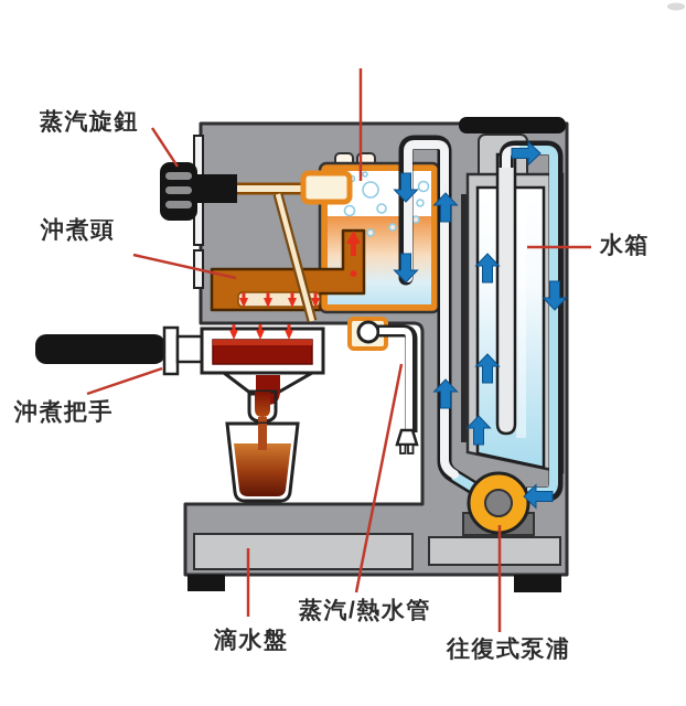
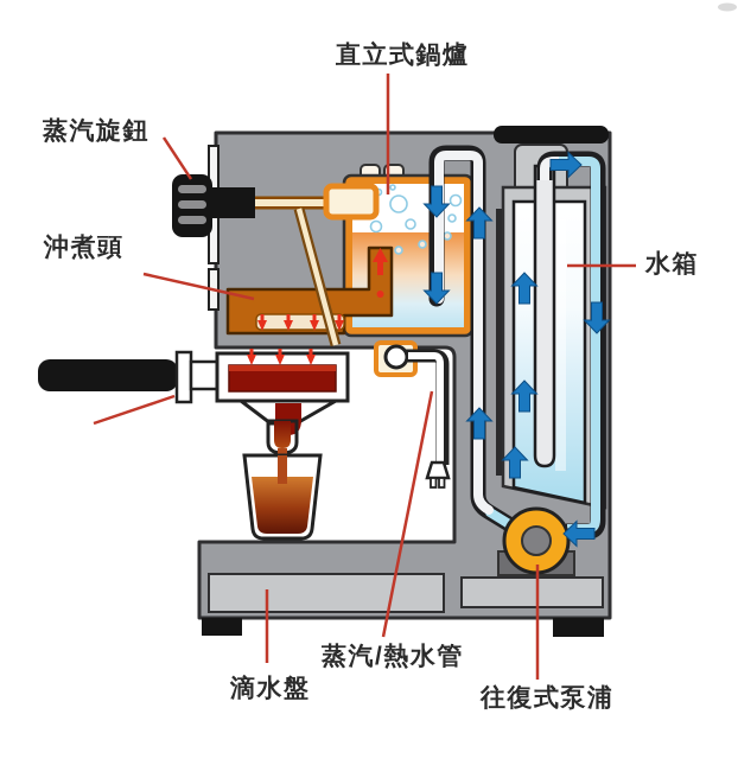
  蒸汽旋鈕
+ 直立式鍋爐
  水箱
  沖煮頭
- 沖煮把手
  滴水盤
  蒸汽/熱水管
  往復式泵浦
